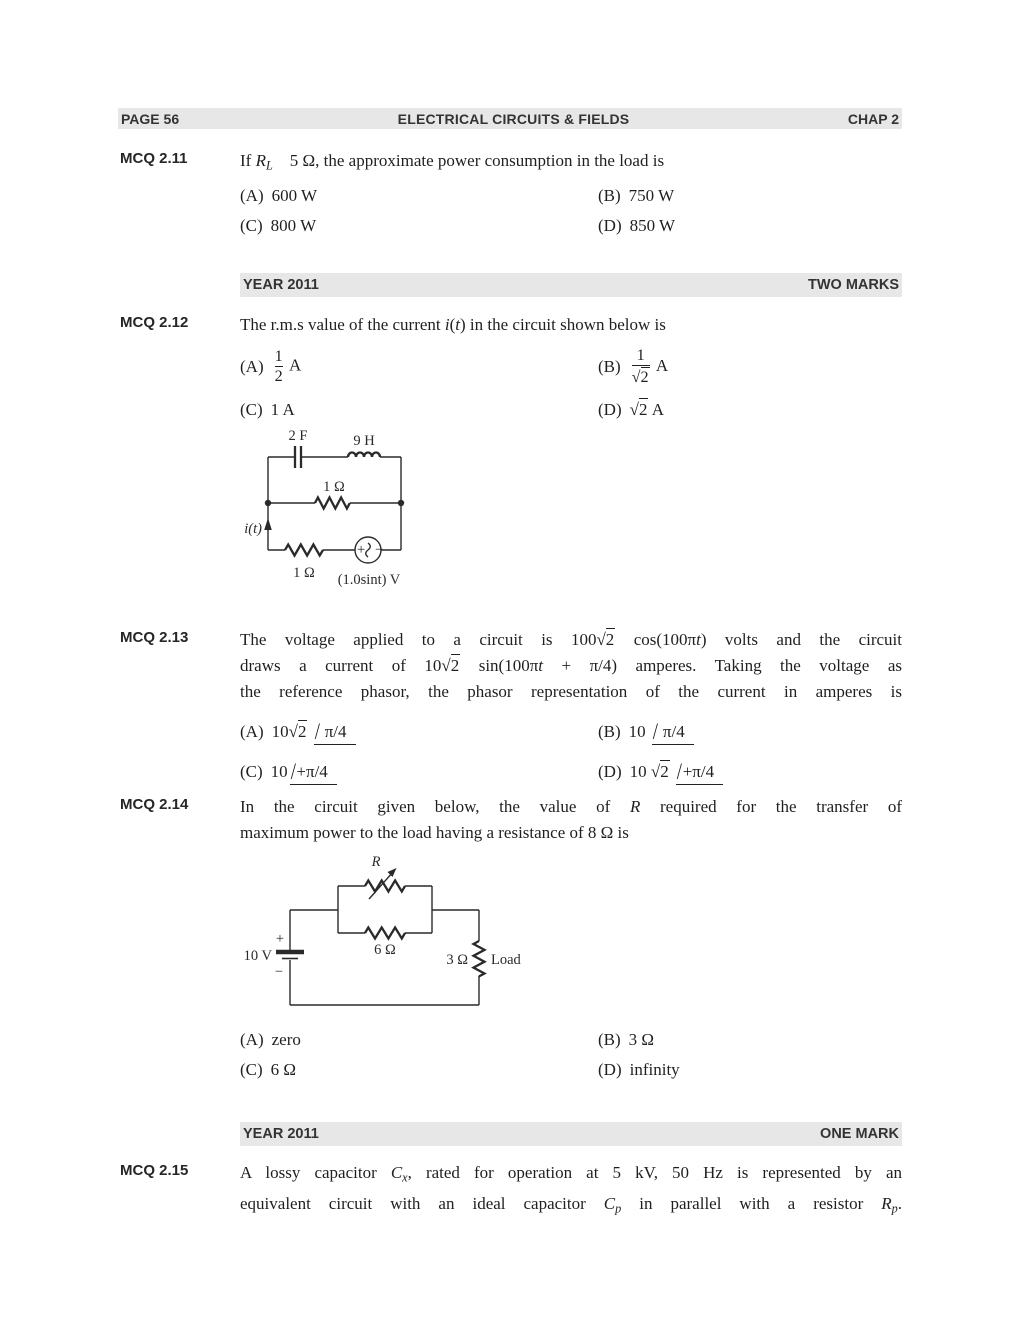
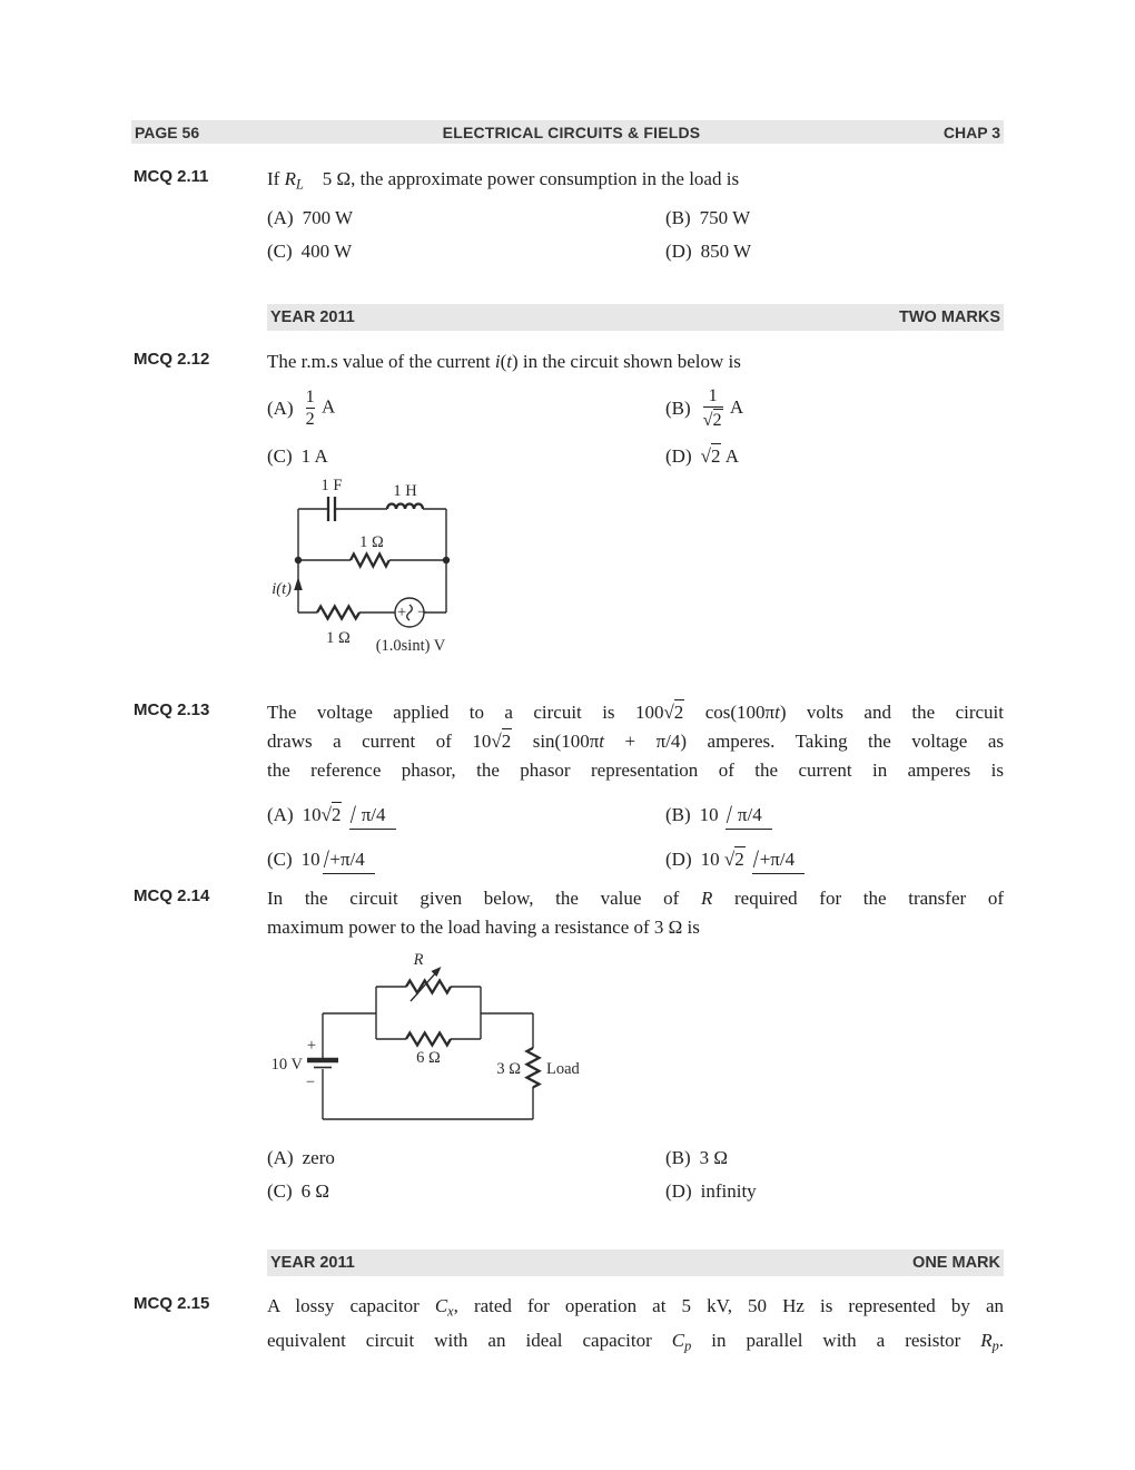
  PAGE 56
  ELECTRICAL CIRCUITS & FIELDS
- CHAP 2
+ CHAP 3
  MCQ 2.11
  If RL 5 Ω, the approximate power consumption in the load is
- (A) 600 W
+ (A) 700 W
  (B) 750 W
- (C) 800 W
+ (C) 400 W
  (D) 850 W
  YEAR 2011
  TWO MARKS
  MCQ 2.12
  The r.m.s value of the current i(t) in the circuit shown below is
  (A)
  1
  2
  A
  (B)
  1
  √2
  A
  (C)
  1 A
  (D)
  √2 A
  +
  −
- 2 F
+ 1 F
- 9 H
+ 1 H
  1 Ω
  1 Ω
  i(t)
  (1.0sint) V
  MCQ 2.13
  The voltage applied to a circuit is 100√2 cos(100πt) volts and the circuit
  draws a current of 10√2 sin(100πt + π/4) amperes. Taking the voltage as
  the reference phasor, the phasor representation of the current in amperes is
  (A) 10√2 / π/4
  (B) 10 / π/4
  (C) 10 /+π/4
  (D) 10 √2 /+π/4
  MCQ 2.14
  In the circuit given below, the value of R required for the transfer of
- maximum power to the load having a resistance of 8 Ω is
+ maximum power to the load having a resistance of 3 Ω is
  +
  −
  R
  6 Ω
  10 V
  3 Ω
  Load
  (A) zero
  (B) 3 Ω
  (C) 6 Ω
  (D) infinity
  YEAR 2011
  ONE MARK
  MCQ 2.15
  A lossy capacitor Cx, rated for operation at 5 kV, 50 Hz is represented by an
  equivalent circuit with an ideal capacitor Cp in parallel with a resistor Rp.
